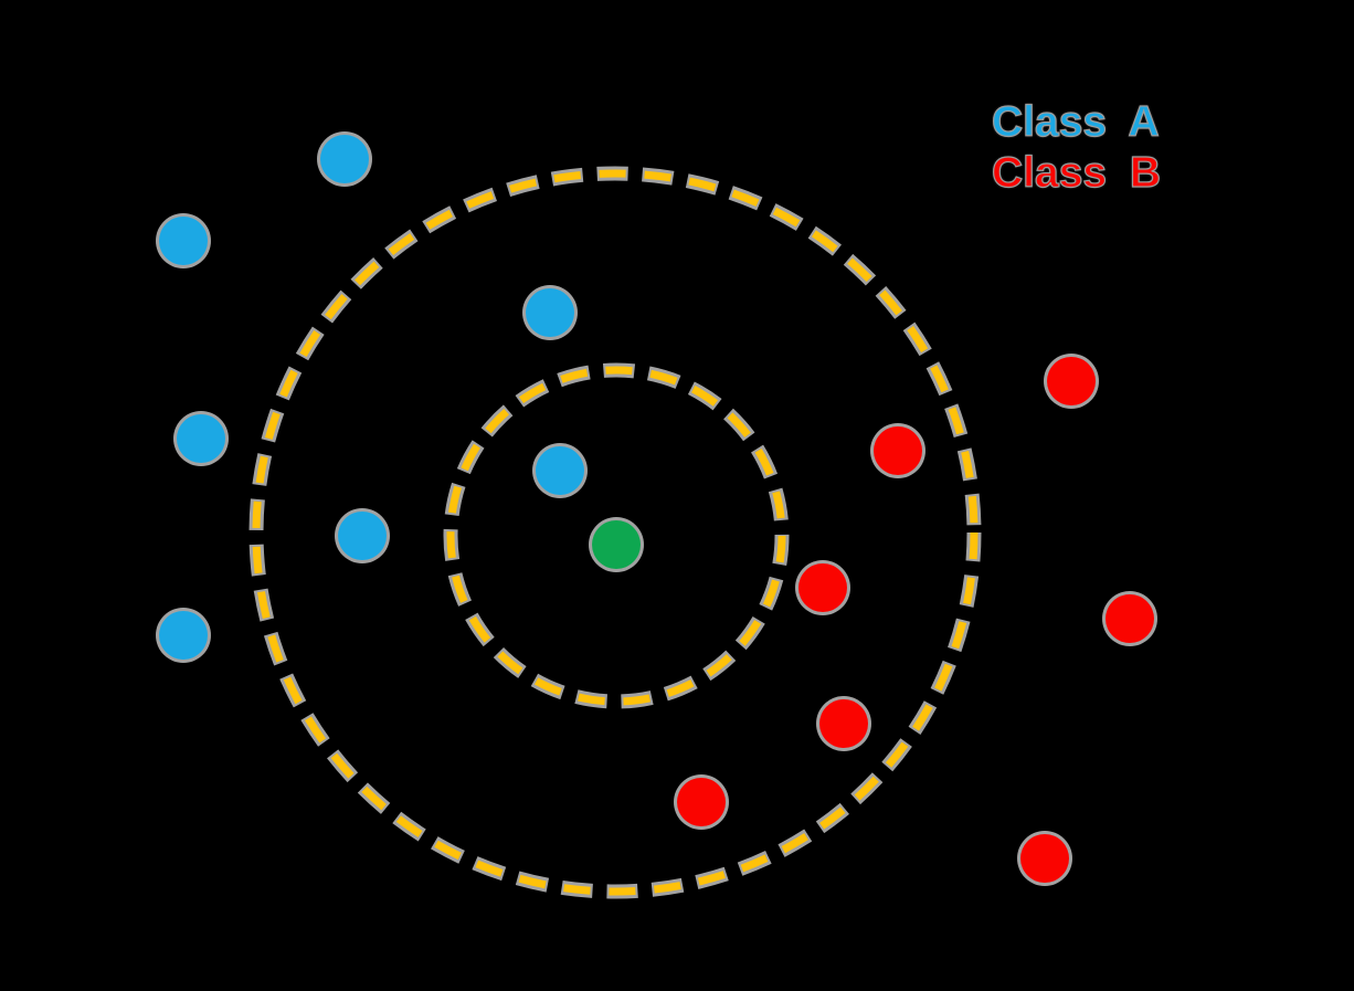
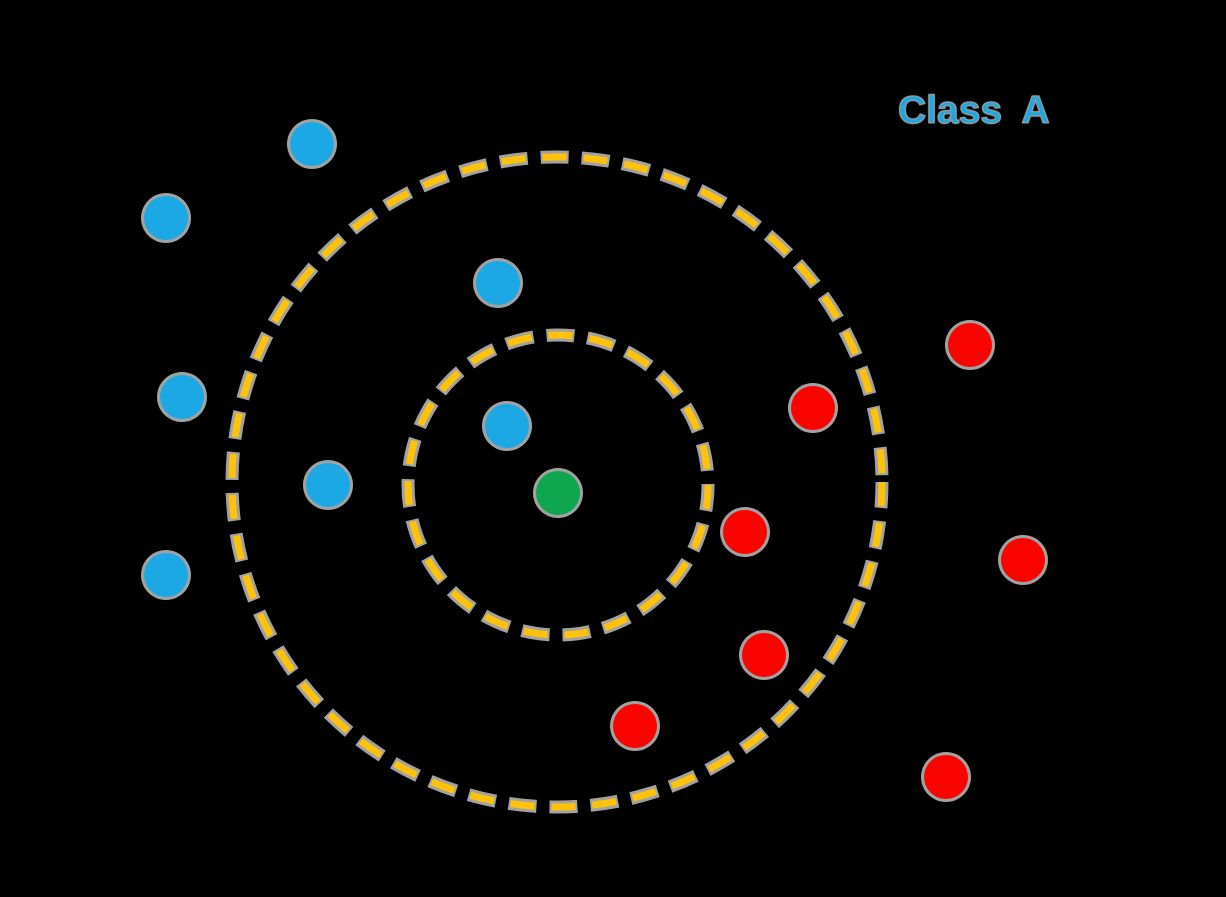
  Class A
- Class B
